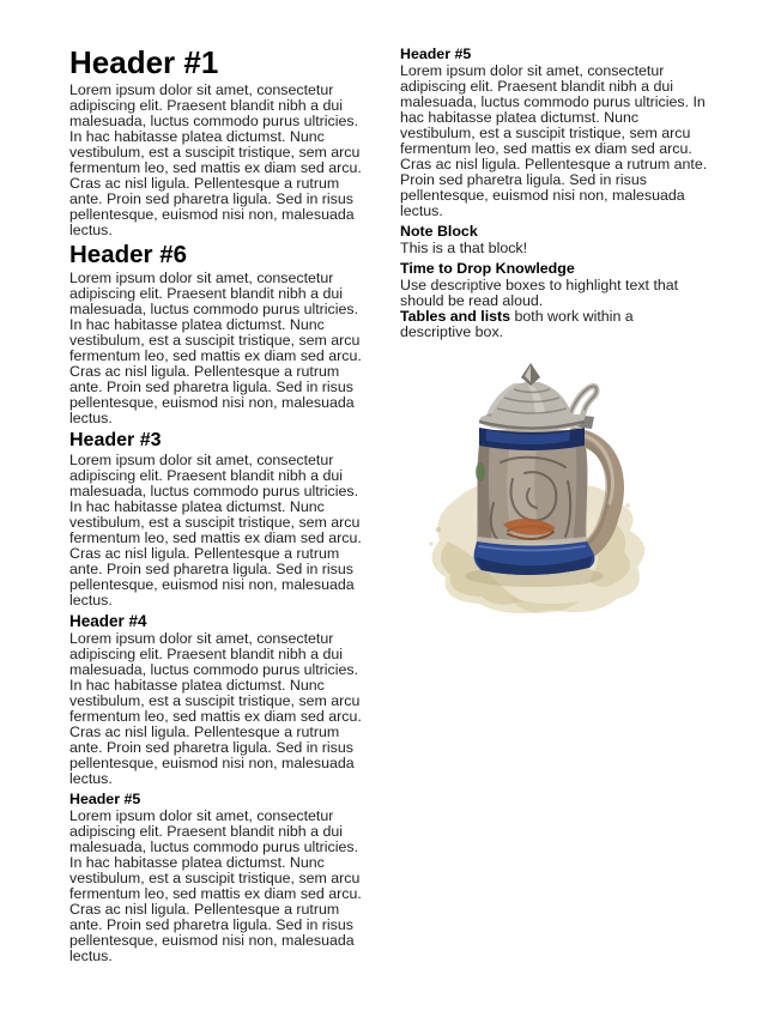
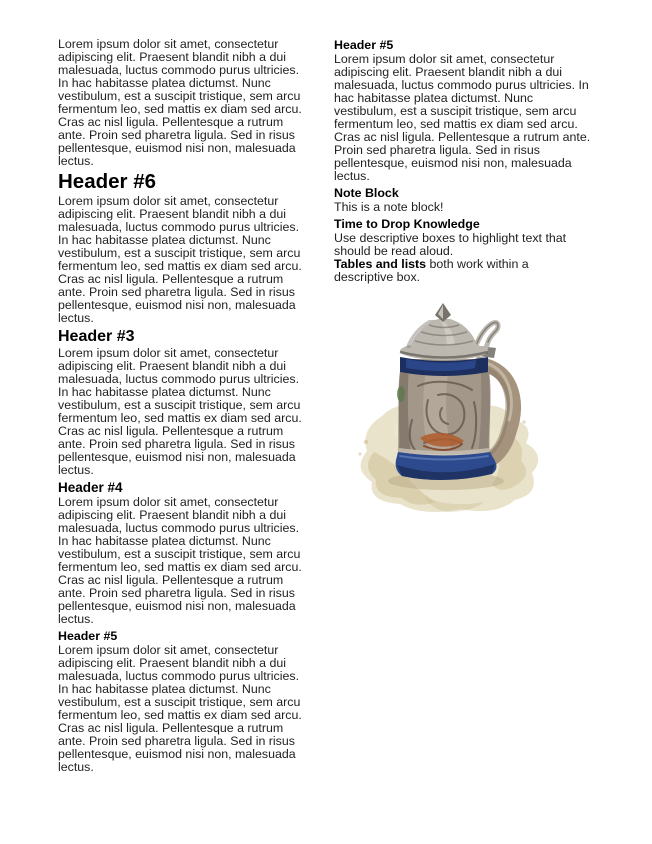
- Header #1
  Lorem ipsum dolor sit amet, consectetur adipiscing elit. Praesent blandit nibh a dui malesuada, luctus commodo purus ultricies. In hac habitasse platea dictumst. Nunc vestibulum, est a suscipit tristique, sem arcu fermentum leo, sed mattis ex diam sed arcu. Cras ac nisl ligula. Pellentesque a rutrum ante. Proin sed pharetra ligula. Sed in risus pellentesque, euismod nisi non, malesuada lectus.
  Header #6
  Lorem ipsum dolor sit amet, consectetur adipiscing elit. Praesent blandit nibh a dui malesuada, luctus commodo purus ultricies. In hac habitasse platea dictumst. Nunc vestibulum, est a suscipit tristique, sem arcu fermentum leo, sed mattis ex diam sed arcu. Cras ac nisl ligula. Pellentesque a rutrum ante. Proin sed pharetra ligula. Sed in risus pellentesque, euismod nisi non, malesuada lectus.
  Header #3
  Lorem ipsum dolor sit amet, consectetur adipiscing elit. Praesent blandit nibh a dui malesuada, luctus commodo purus ultricies. In hac habitasse platea dictumst. Nunc vestibulum, est a suscipit tristique, sem arcu fermentum leo, sed mattis ex diam sed arcu. Cras ac nisl ligula. Pellentesque a rutrum ante. Proin sed pharetra ligula. Sed in risus pellentesque, euismod nisi non, malesuada lectus.
  Header #4
  Lorem ipsum dolor sit amet, consectetur adipiscing elit. Praesent blandit nibh a dui malesuada, luctus commodo purus ultricies. In hac habitasse platea dictumst. Nunc vestibulum, est a suscipit tristique, sem arcu fermentum leo, sed mattis ex diam sed arcu. Cras ac nisl ligula. Pellentesque a rutrum ante. Proin sed pharetra ligula. Sed in risus pellentesque, euismod nisi non, malesuada lectus.
  Header #5
  Lorem ipsum dolor sit amet, consectetur adipiscing elit. Praesent blandit nibh a dui malesuada, luctus commodo purus ultricies. In hac habitasse platea dictumst. Nunc vestibulum, est a suscipit tristique, sem arcu fermentum leo, sed mattis ex diam sed arcu. Cras ac nisl ligula. Pellentesque a rutrum ante. Proin sed pharetra ligula. Sed in risus pellentesque, euismod nisi non, malesuada lectus.
  Header #5
  Lorem ipsum dolor sit amet, consectetur adipiscing elit. Praesent blandit nibh a dui malesuada, luctus commodo purus ultricies. In hac habitasse platea dictumst. Nunc vestibulum, est a suscipit tristique, sem arcu fermentum leo, sed mattis ex diam sed arcu. Cras ac nisl ligula. Pellentesque a rutrum ante. Proin sed pharetra ligula. Sed in risus pellentesque, euismod nisi non, malesuada lectus.
  Note Block
- This is a that block!
+ This is a note block!
  Time to Drop Knowledge
  Use descriptive boxes to highlight text that should be read aloud.
  Tables and lists both work within a descriptive box.
